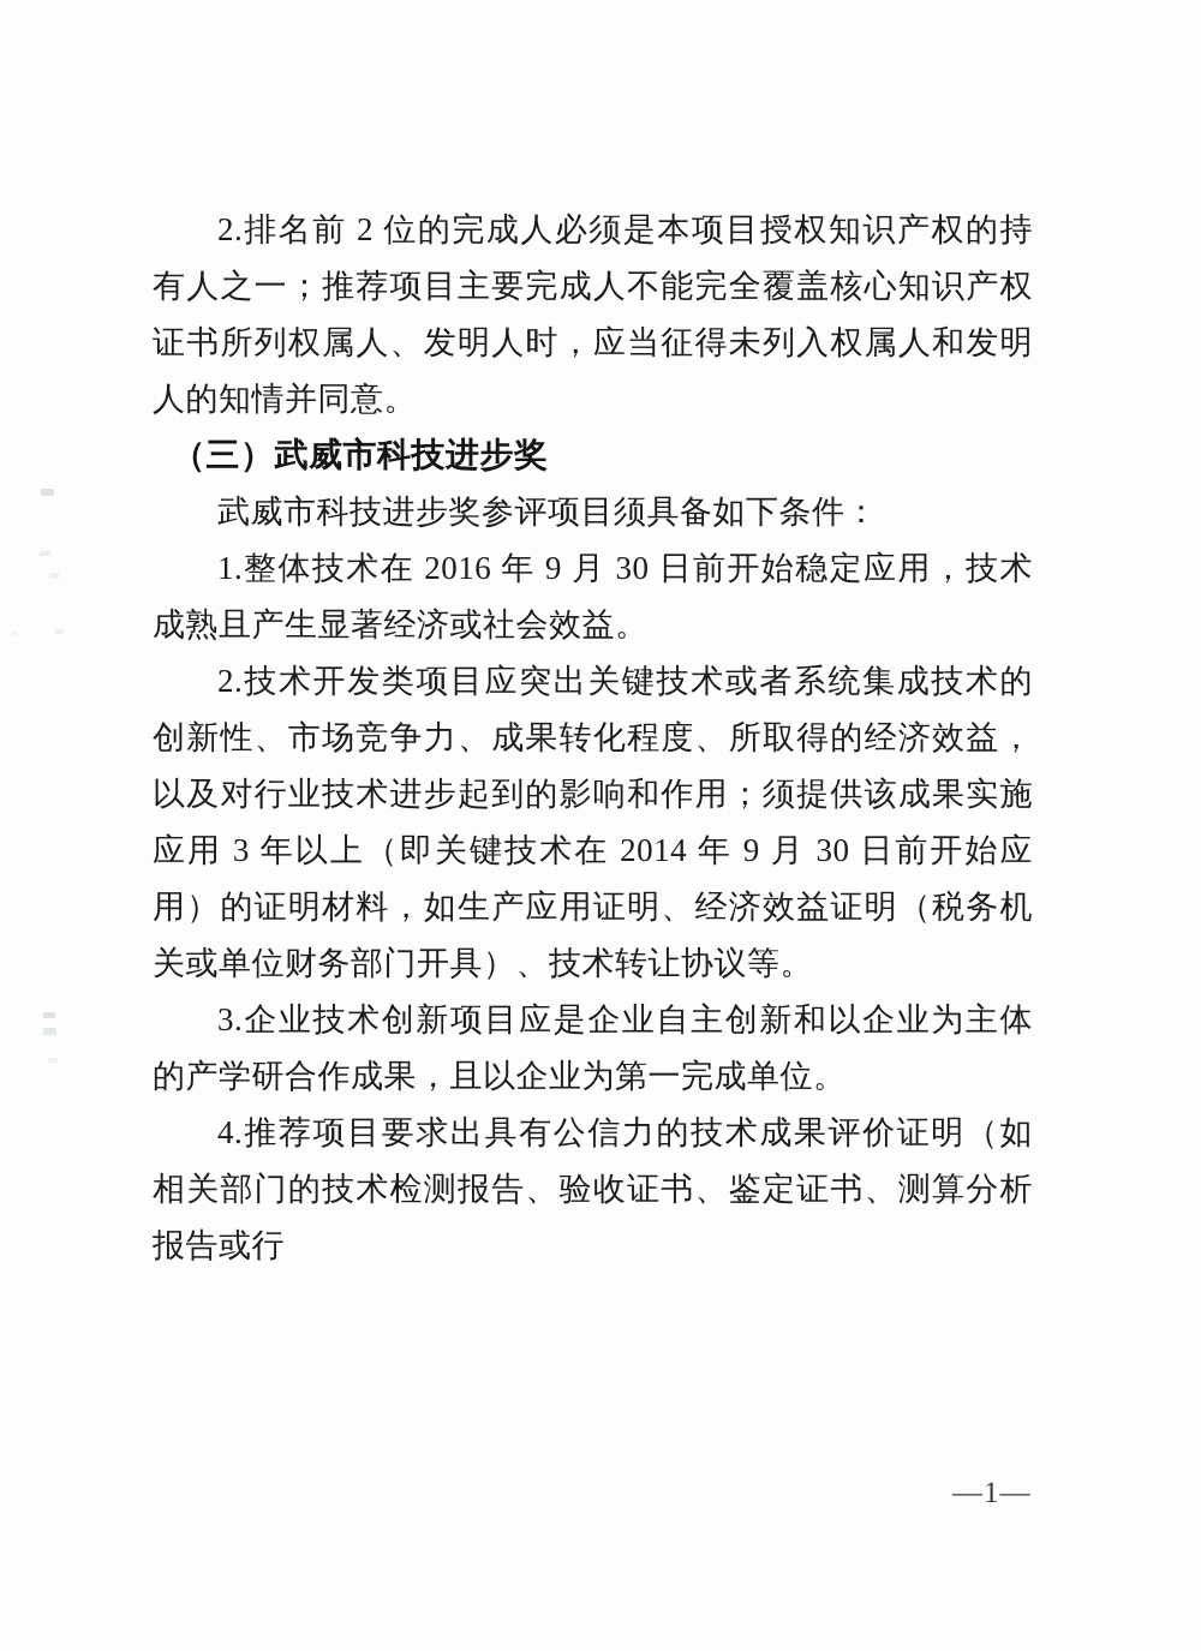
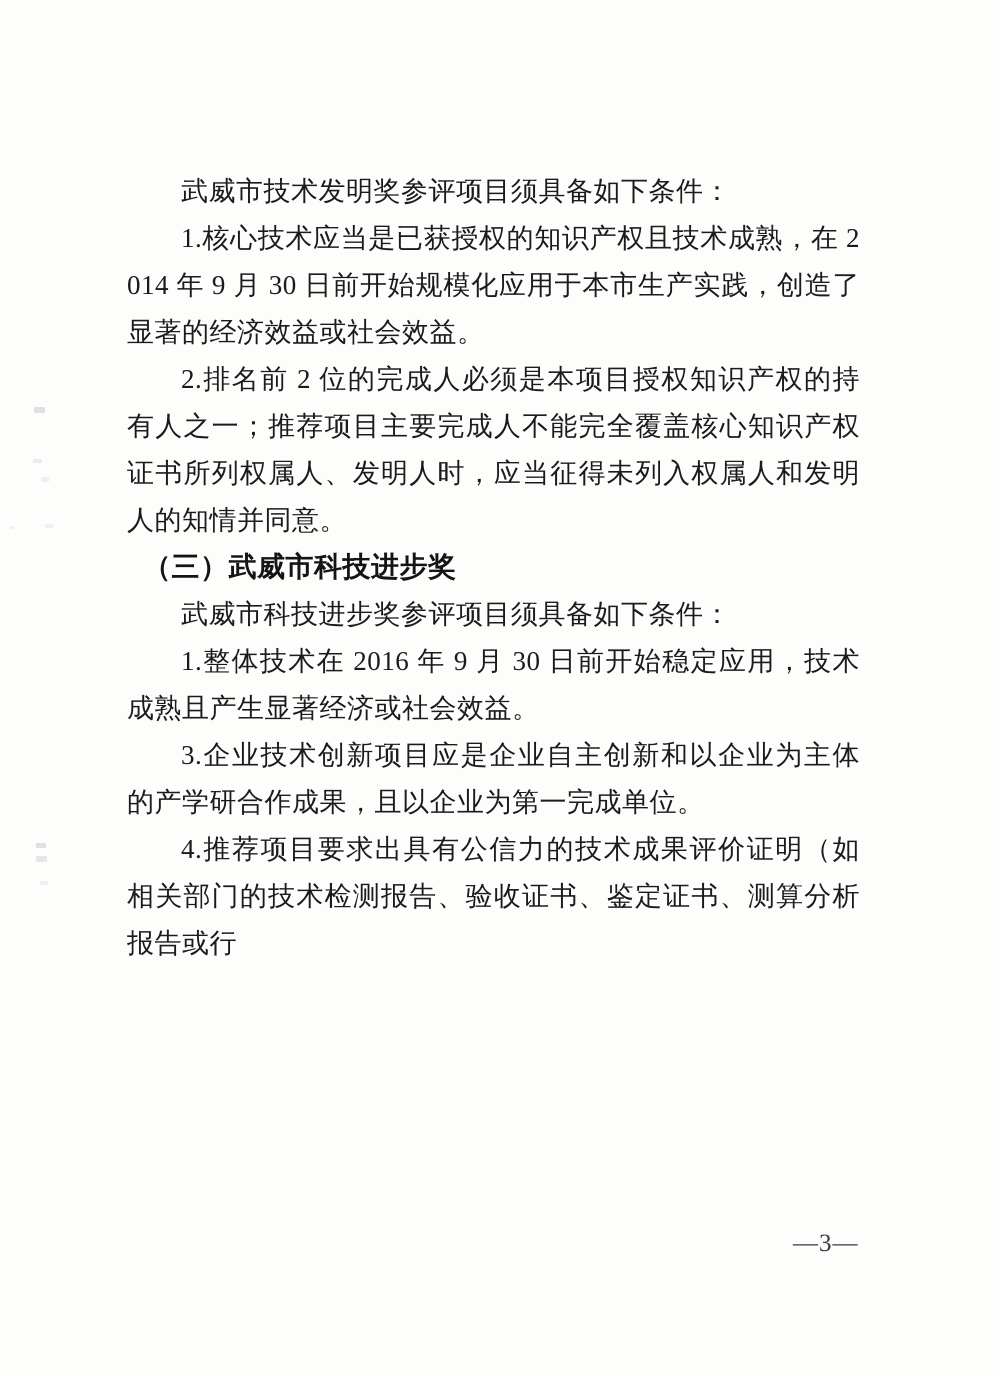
+ 武威市技术发明奖参评项目须具备如下条件：
+ 1.核心技术应当是已获授权的知识产权且技术成熟，在 2014 年 9 月 30 日前开始规模化应用于本市生产实践，创造了显著的经济效益或社会效益。
  2.排名前 2 位的完成人必须是本项目授权知识产权的持有人之一；推荐项目主要完成人不能完全覆盖核心知识产权证书所列权属人、发明人时，应当征得未列入权属人和发明人的知情并同意。
  （三）武威市科技进步奖
  武威市科技进步奖参评项目须具备如下条件：
  1.整体技术在 2016 年 9 月 30 日前开始稳定应用，技术成熟且产生显著经济或社会效益。
- 2.技术开发类项目应突出关键技术或者系统集成技术的创新性、市场竞争力、成果转化程度、所取得的经济效益，以及对行业技术进步起到的影响和作用；须提供该成果实施应用 3 年以上（即关键技术在 2014 年 9 月 30 日前开始应用）的证明材料，如生产应用证明、经济效益证明（税务机关或单位财务部门开具）、技术转让协议等。
  3.企业技术创新项目应是企业自主创新和以企业为主体的产学研合作成果，且以企业为第一完成单位。
  4.推荐项目要求出具有公信力的技术成果评价证明（如相关部门的技术检测报告、验收证书、鉴定证书、测算分析报告或行
- —1—
+ —3—
